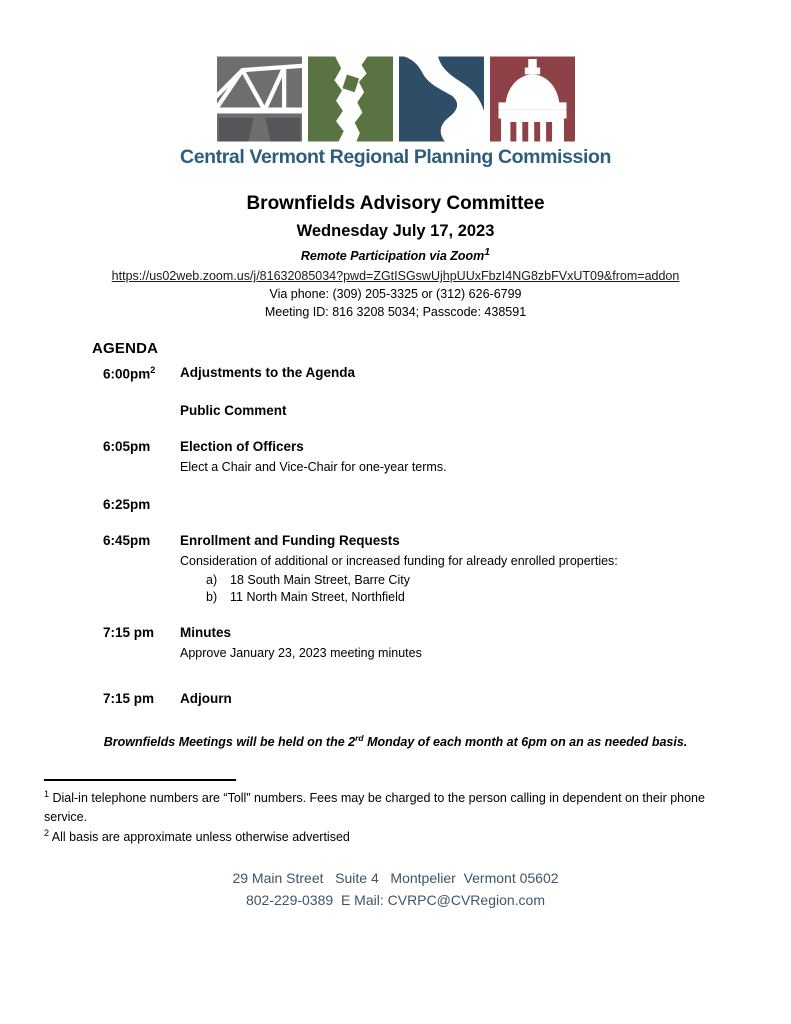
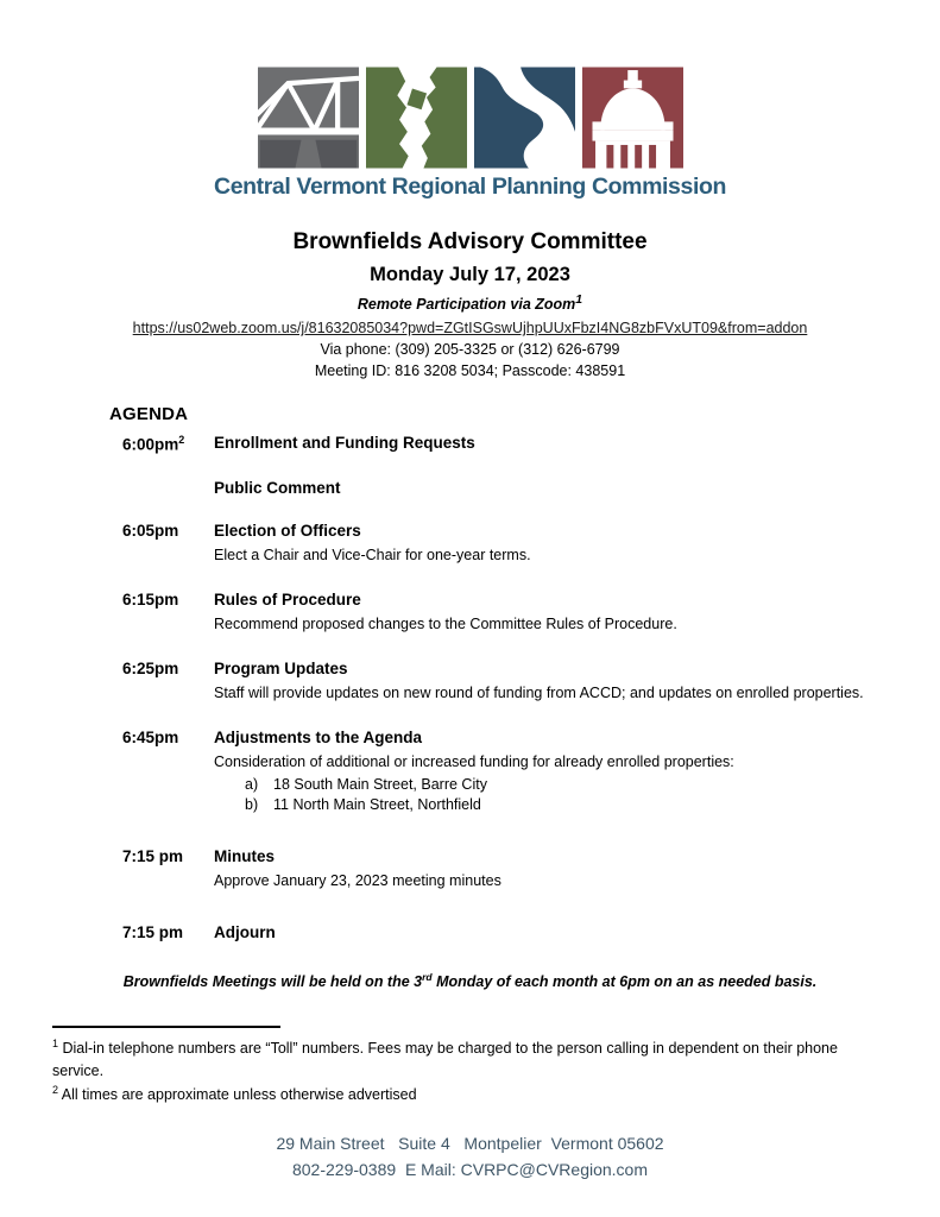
  Central Vermont Regional Planning Commission
  Brownfields Advisory Committee
- Wednesday July 17, 2023
+ Monday July 17, 2023
  Remote Participation via Zoom1
  https://us02web.zoom.us/j/81632085034?pwd=ZGtISGswUjhpUUxFbzI4NG8zbFVxUT09&from=addon
  Via phone: (309) 205-3325 or (312) 626-6799
  Meeting ID: 816 3208 5034; Passcode: 438591
  AGENDA
  6:00pm2
- Adjustments to the Agenda
+ Enrollment and Funding Requests
  Public Comment
  6:05pm
  Election of Officers
  Elect a Chair and Vice-Chair for one-year terms.
+ 6:15pm
+ Rules of Procedure
+ Recommend proposed changes to the Committee Rules of Procedure.
  6:25pm
+ Program Updates
+ Staff will provide updates on new round of funding from ACCD; and updates on enrolled properties.
  6:45pm
- Enrollment and Funding Requests
+ Adjustments to the Agenda
  Consideration of additional or increased funding for already enrolled properties:
  a)
  18 South Main Street, Barre City
  b)
  11 North Main Street, Northfield
  7:15 pm
  Minutes
  Approve January 23, 2023 meeting minutes
  7:15 pm
  Adjourn
- Brownfields Meetings will be held on the 2rd Monday of each month at 6pm on an as needed basis.
+ Brownfields Meetings will be held on the 3rd Monday of each month at 6pm on an as needed basis.
  1 Dial-in telephone numbers are “Toll” numbers. Fees may be charged to the person calling in dependent on their phone service.
- 2 All basis are approximate unless otherwise advertised
+ 2 All times are approximate unless otherwise advertised
  29 Main Street Suite 4 Montpelier Vermont 05602
  802-229-0389 E Mail: CVRPC@CVRegion.com
